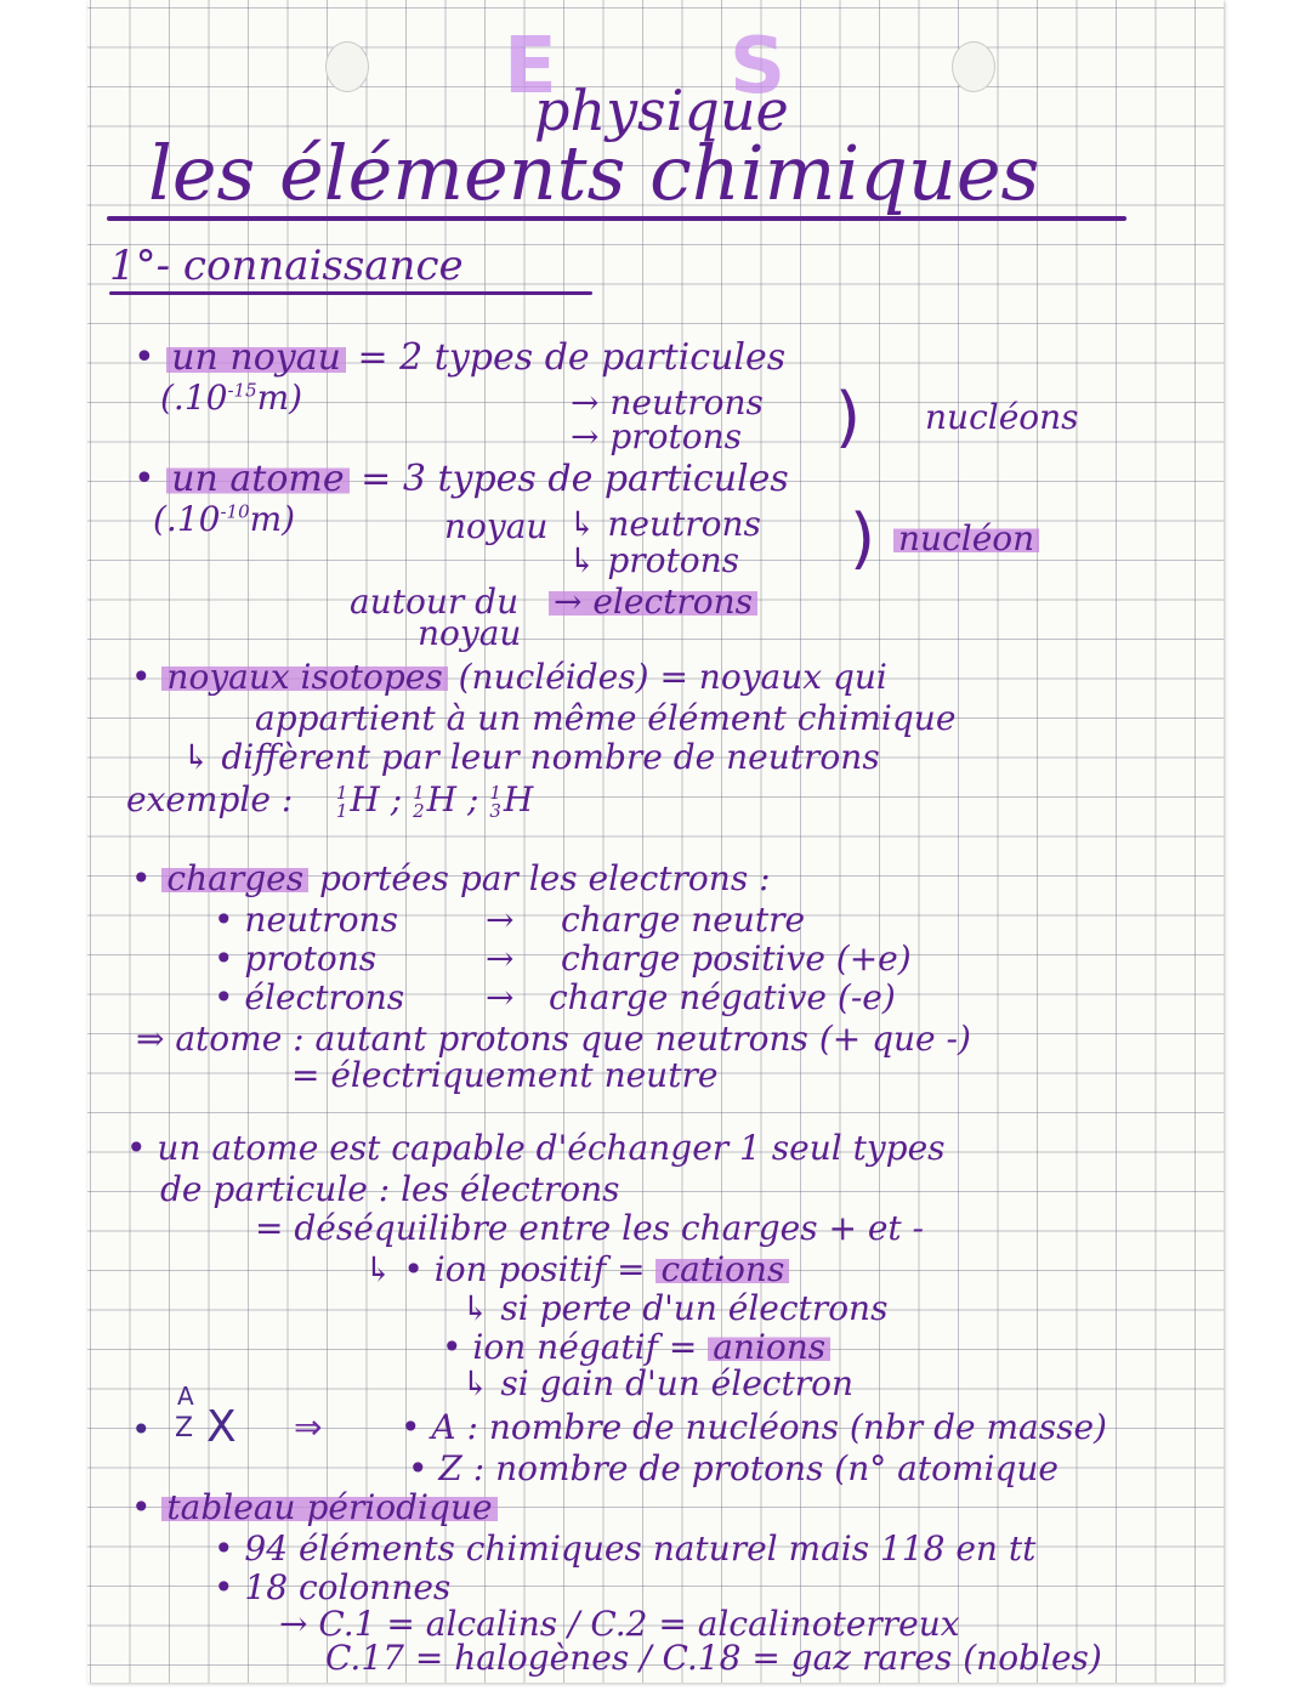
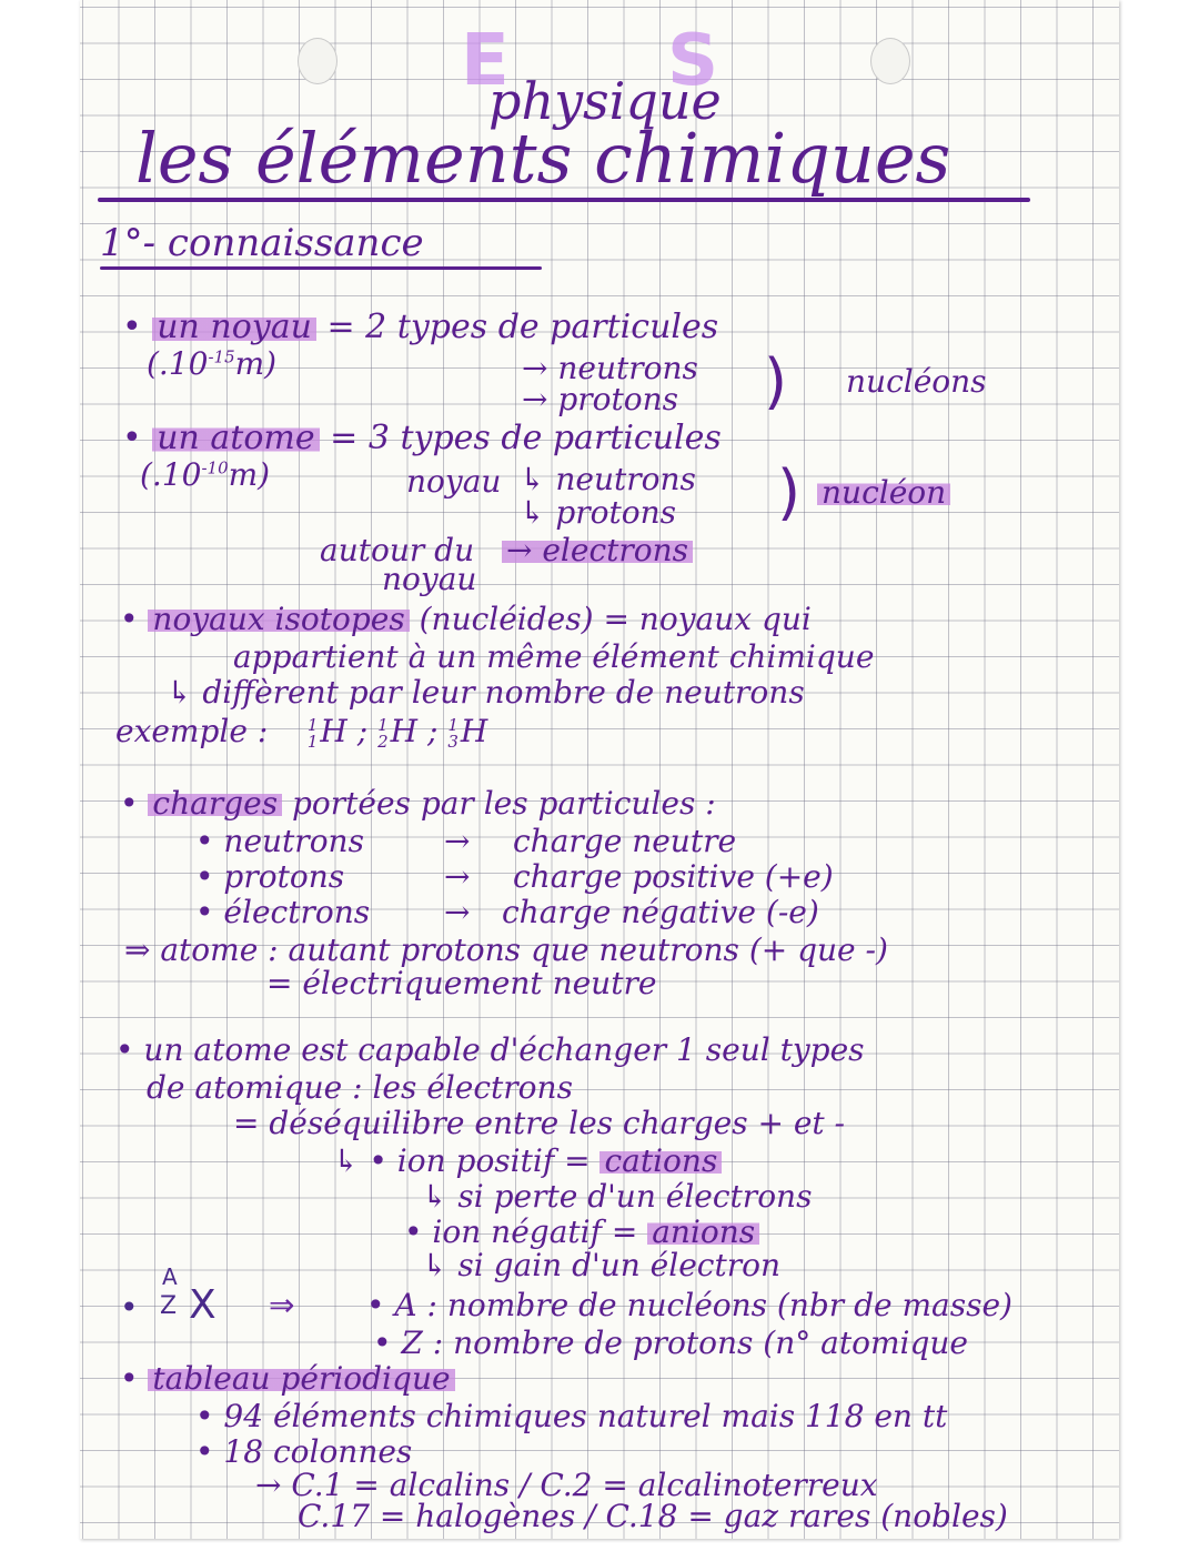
  E S
  physique
  les éléments chimiques
  1°- connaissance
  • un noyau = 2 types de particules
  (.10-15m)
  → neutrons
  → protons
  )
  nucléons
  • un atome = 3 types de particules
  (.10-10m)
  noyau
  ↳ neutrons
  ↳ protons
  )
  nucléon
  autour du
  noyau
  → electrons
  • noyaux isotopes (nucléides) = noyaux qui
  appartient à un même élément chimique
  ↳ diffèrent par leur nombre de neutrons
  exemple :
  1
  1
  H ;
  1
  2
  H ;
  1
  3
  H
- • charges portées par les electrons :
+ • charges portées par les particules :
  • neutrons
  →
  charge neutre
  • protons
  →
  charge positive (+e)
  • électrons
  →
  charge négative (-e)
  ⇒ atome : autant protons que neutrons (+ que -)
  = électriquement neutre
  • un atome est capable d'échanger 1 seul types
- de particule : les électrons
+ de atomique : les électrons
  = déséquilibre entre les charges + et -
  ↳ • ion positif = cations
  ↳ si perte d'un électrons
  • ion négatif = anions
  ↳ si gain d'un électron
  •
  A
  Z
  X
  ⇒
  • A : nombre de nucléons (nbr de masse)
  • Z : nombre de protons (n° atomique
  • tableau périodique
  • 94 éléments chimiques naturel mais 118 en tt
  • 18 colonnes
  → C.1 = alcalins / C.2 = alcalinoterreux
  C.17 = halogènes / C.18 = gaz rares (nobles)
